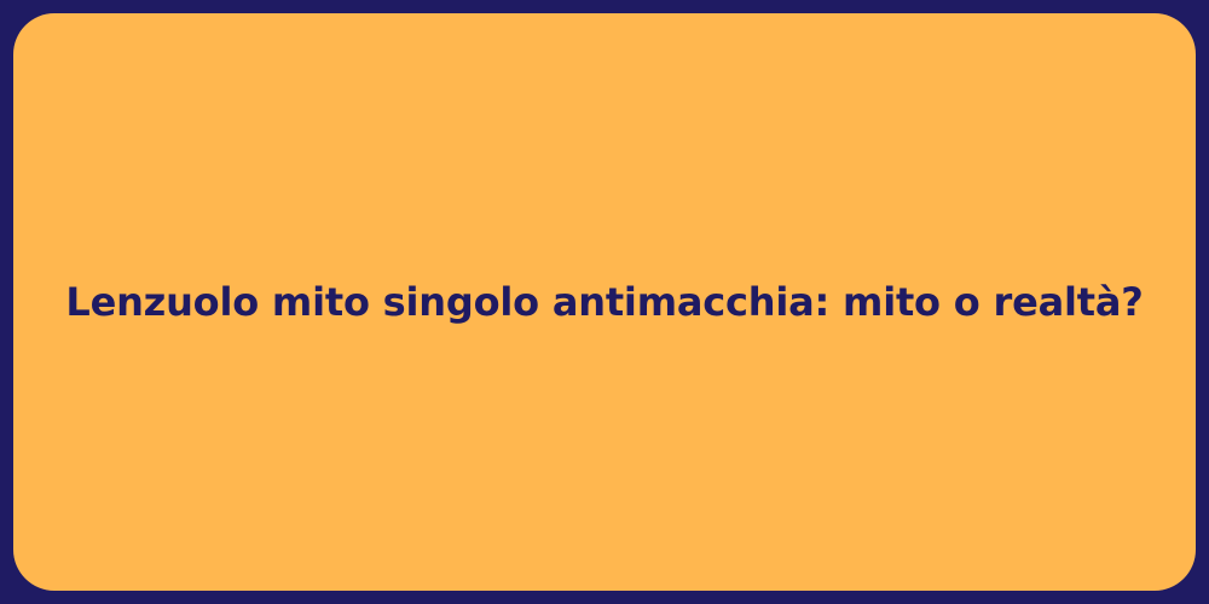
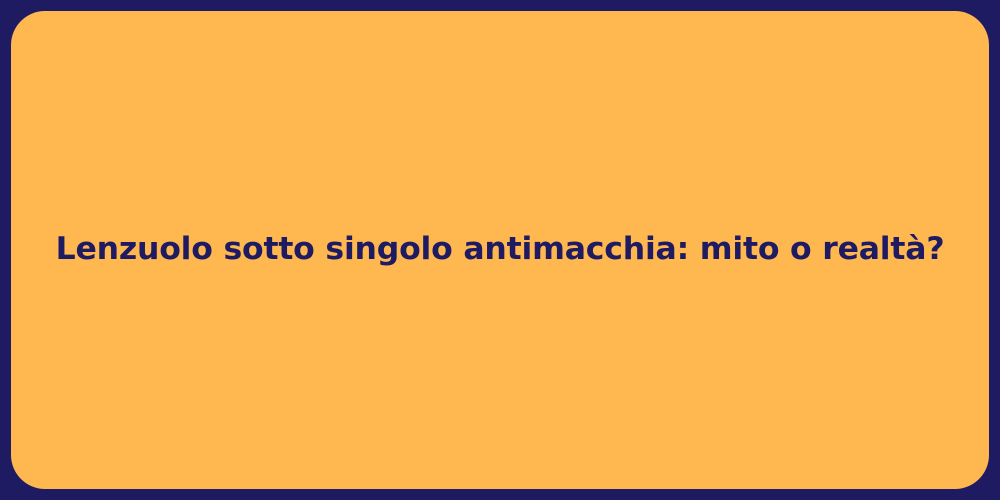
- Lenzuolo mito singolo antimacchia: mito o realtà?
+ Lenzuolo sotto singolo antimacchia: mito o realtà?
